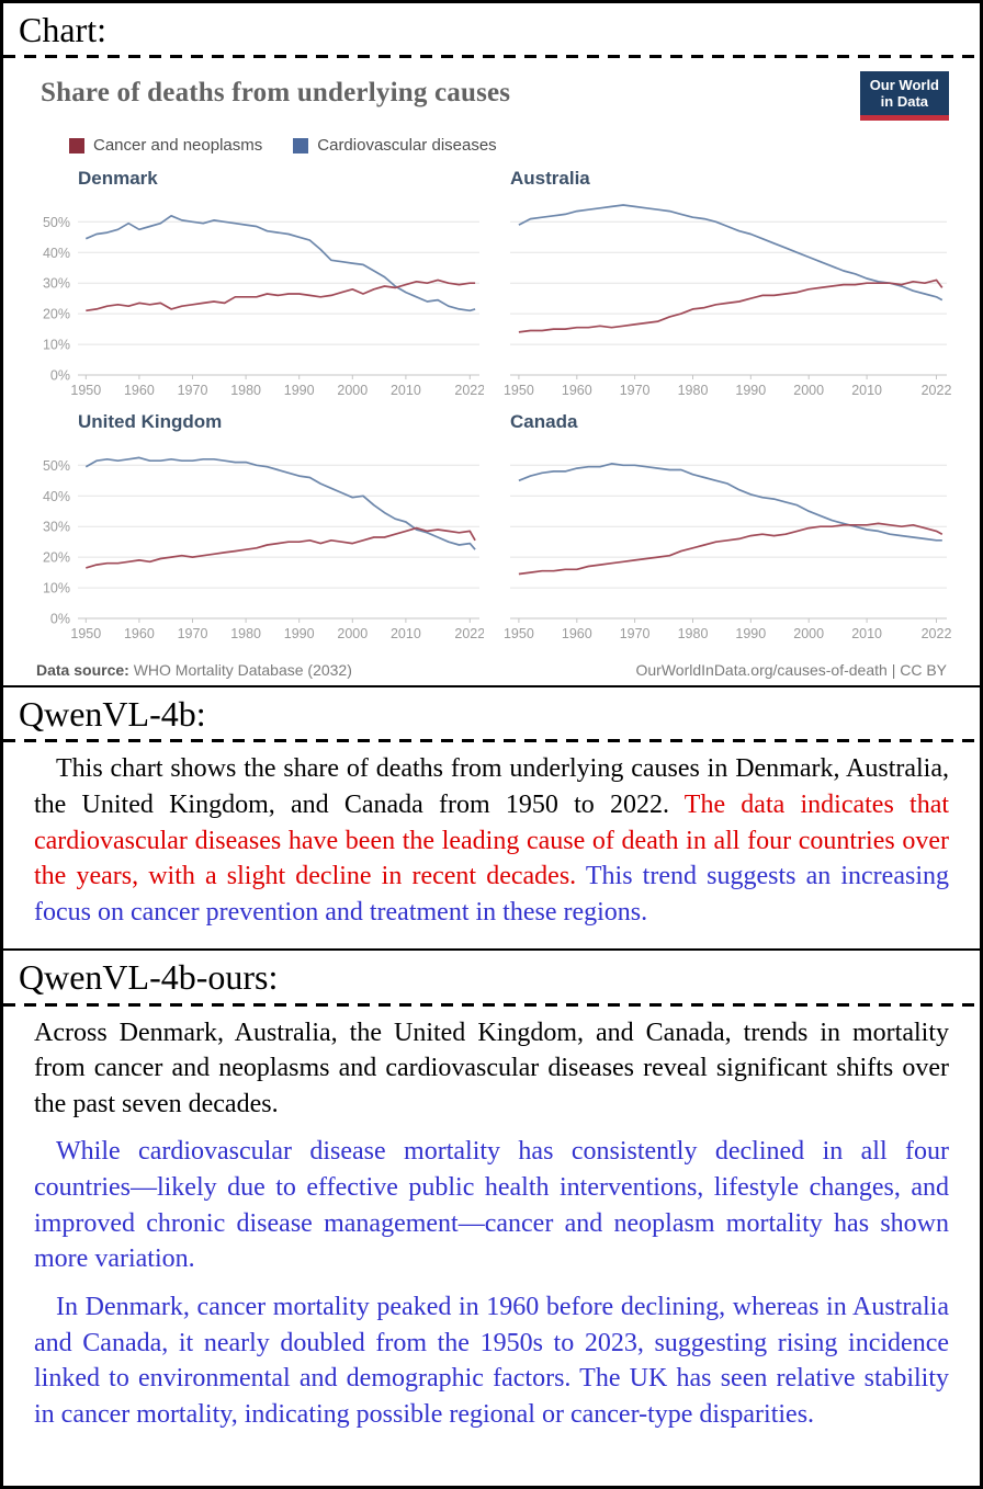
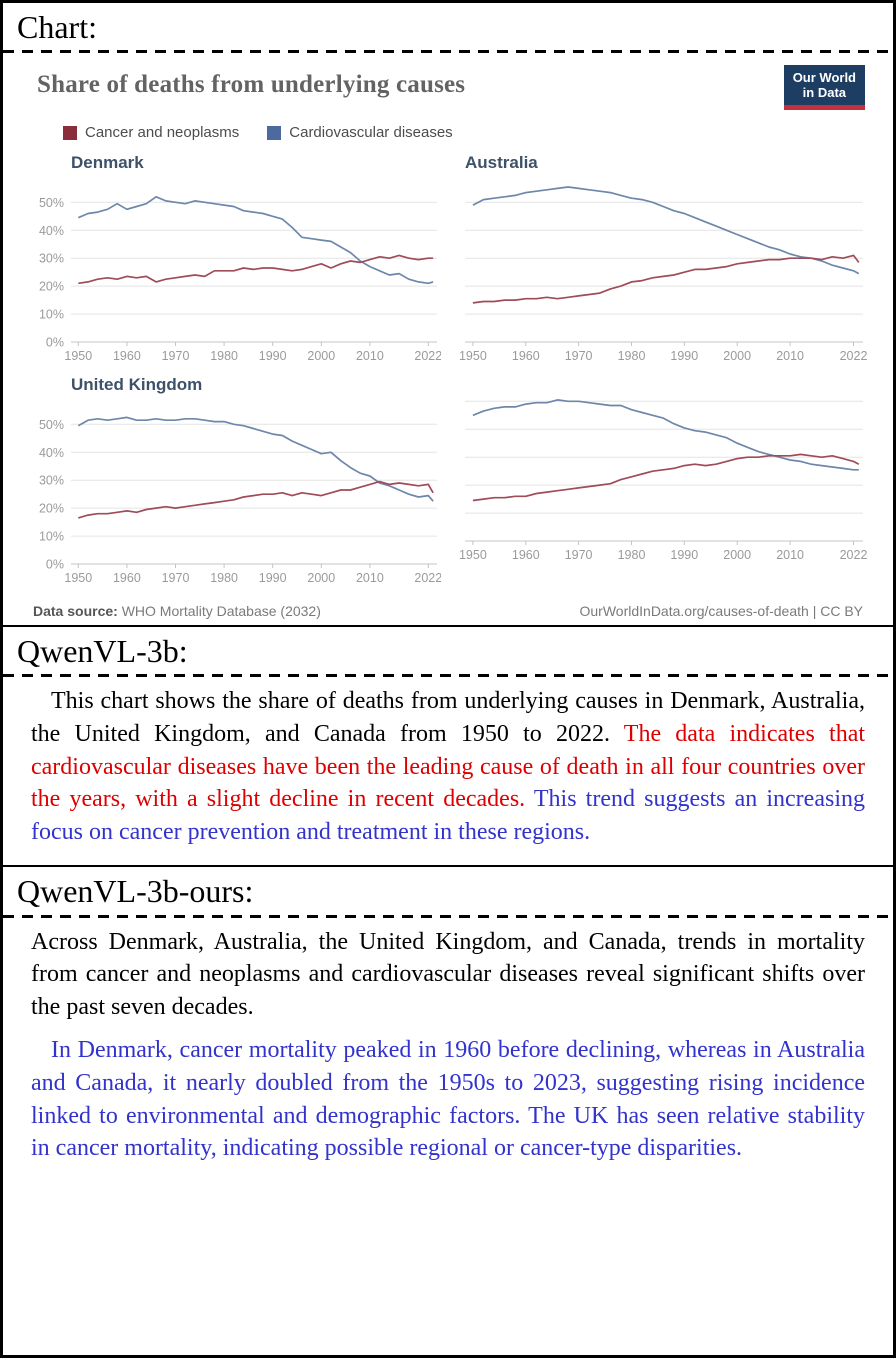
  Chart:
  Share of deaths from underlying causes
  Our World
  in Data
  Cancer and neoplasms
  Cardiovascular diseases
  Denmark
  0%
  10%
  20%
  30%
  40%
  50%
  1950
  1960
  1970
  1980
  1990
  2000
  2010
  2022
  Australia
  1950
  1960
  1970
  1980
  1990
  2000
  2010
  2022
  United Kingdom
  0%
  10%
  20%
  30%
  40%
  50%
  1950
  1960
  1970
  1980
  1990
  2000
  2010
  2022
- Canada
  1950
  1960
  1970
  1980
  1990
  2000
  2010
  2022
  Data source: WHO Mortality Database (2032)
  OurWorldInData.org/causes-of-death | CC BY
- QwenVL-4b:
+ QwenVL-3b:
  This chart shows the share of deaths from underlying causes in Denmark, Australia, the United Kingdom, and Canada from 1950 to 2022. The data indicates that cardiovascular diseases have been the leading cause of death in all four countries over the years, with a slight decline in recent decades. This trend suggests an increasing focus on cancer prevention and treatment in these regions.
- QwenVL-4b-ours:
+ QwenVL-3b-ours:
  Across Denmark, Australia, the United Kingdom, and Canada, trends in mortality from cancer and neoplasms and cardiovascular diseases reveal significant shifts over the past seven decades.
- While cardiovascular disease mortality has consistently declined in all four countries—likely due to effective public health interventions, lifestyle changes, and improved chronic disease management—cancer and neoplasm mortality has shown more variation.
  In Denmark, cancer mortality peaked in 1960 before declining, whereas in Australia and Canada, it nearly doubled from the 1950s to 2023, suggesting rising incidence linked to environmental and demographic factors. The UK has seen relative stability in cancer mortality, indicating possible regional or cancer-type disparities.
